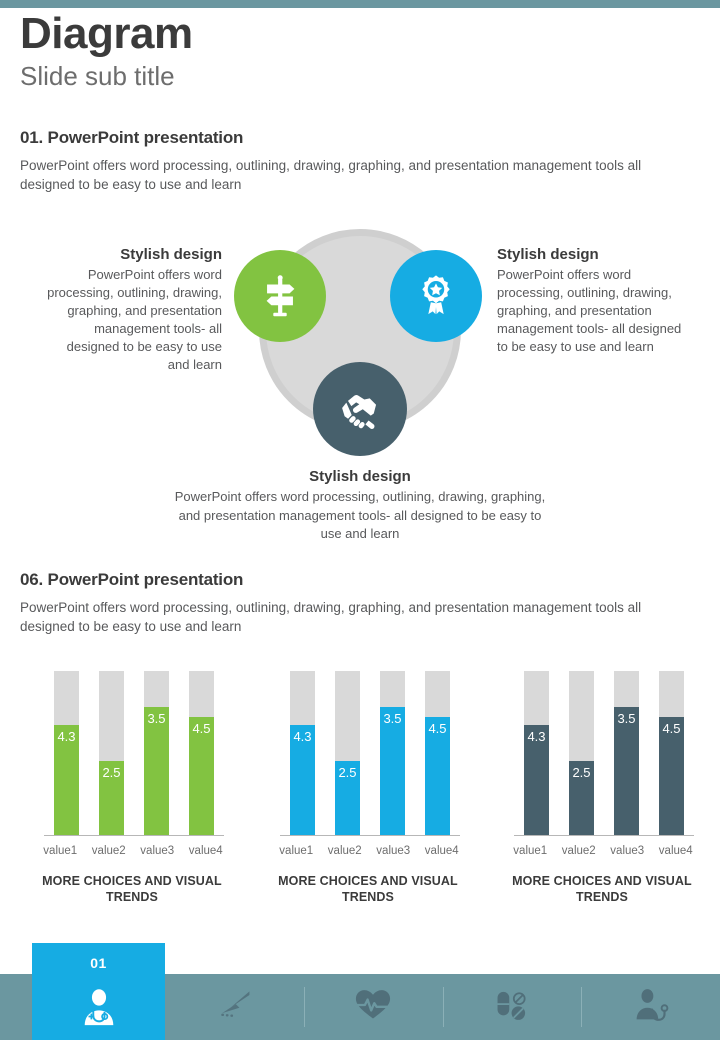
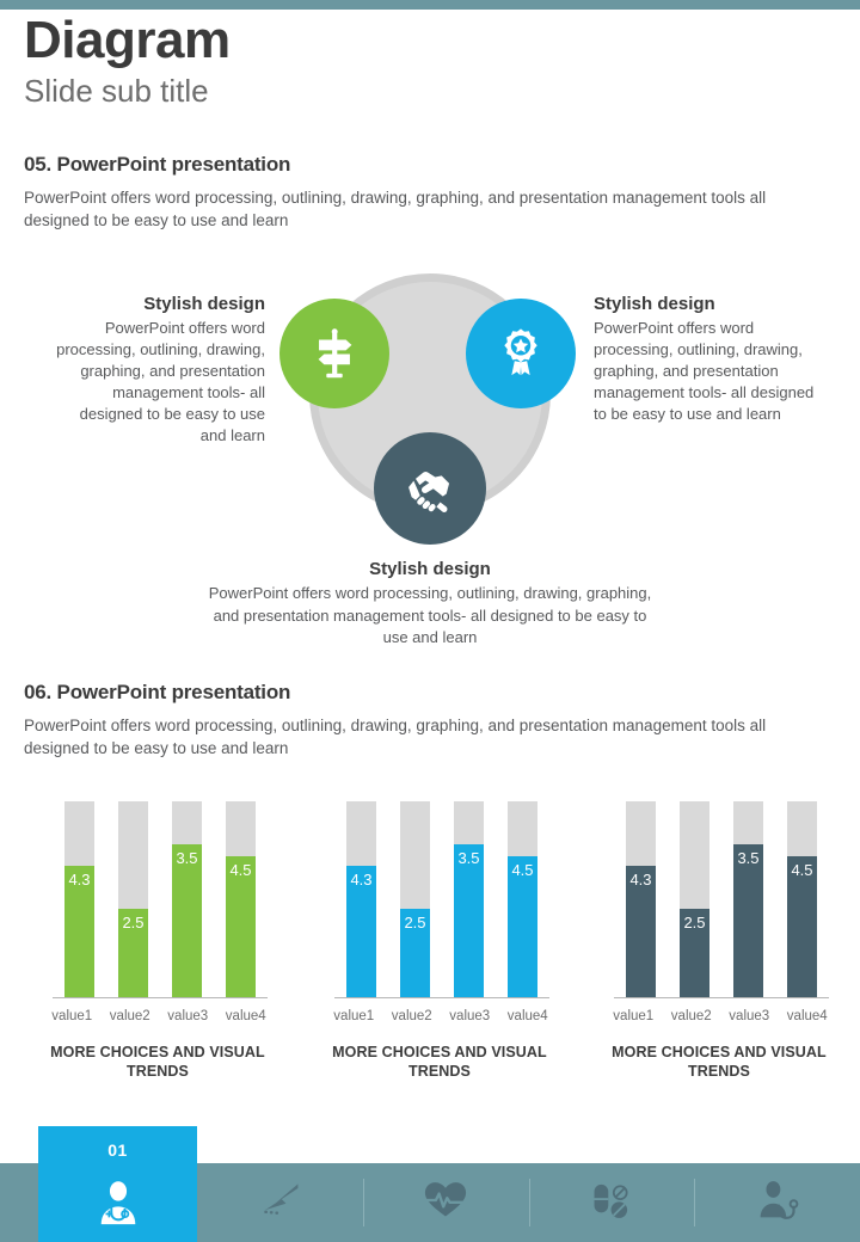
  Diagram
  Slide sub title
- 01. PowerPoint presentation
+ 05. PowerPoint presentation
  PowerPoint offers word processing, outlining, drawing, graphing, and presentation management tools all designed to be easy to use and learn
  Stylish design
  PowerPoint offers word processing, outlining, drawing, graphing, and presentation management tools- all designed to be easy to use and learn
  Stylish design
  PowerPoint offers word processing, outlining, drawing, graphing, and presentation management tools- all designed to be easy to use and learn
  Stylish design
  PowerPoint offers word processing, outlining, drawing, graphing, and presentation management tools- all designed to be easy to use and learn
  06. PowerPoint presentation
  PowerPoint offers word processing, outlining, drawing, graphing, and presentation management tools all designed to be easy to use and learn
  4.3
  2.5
  3.5
  4.5
  value1
  value2
  value3
  value4
  MORE CHOICES AND VISUAL TRENDS
  4.3
  2.5
  3.5
  4.5
  value1
  value2
  value3
  value4
  MORE CHOICES AND VISUAL TRENDS
  4.3
  2.5
  3.5
  4.5
  value1
  value2
  value3
  value4
  MORE CHOICES AND VISUAL TRENDS
  01
